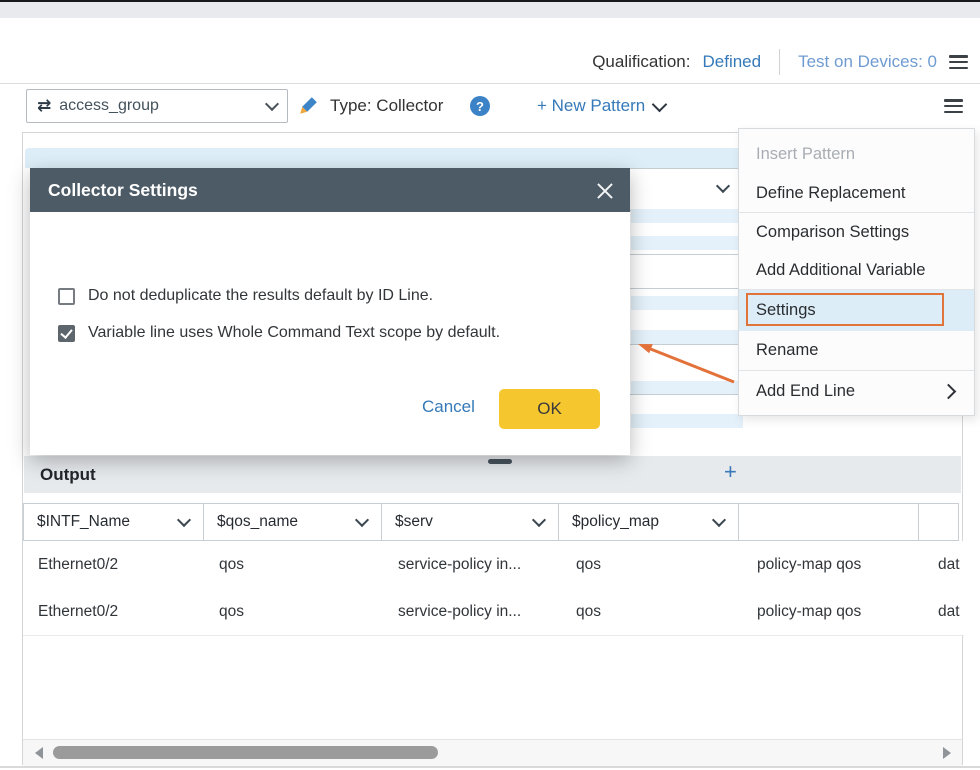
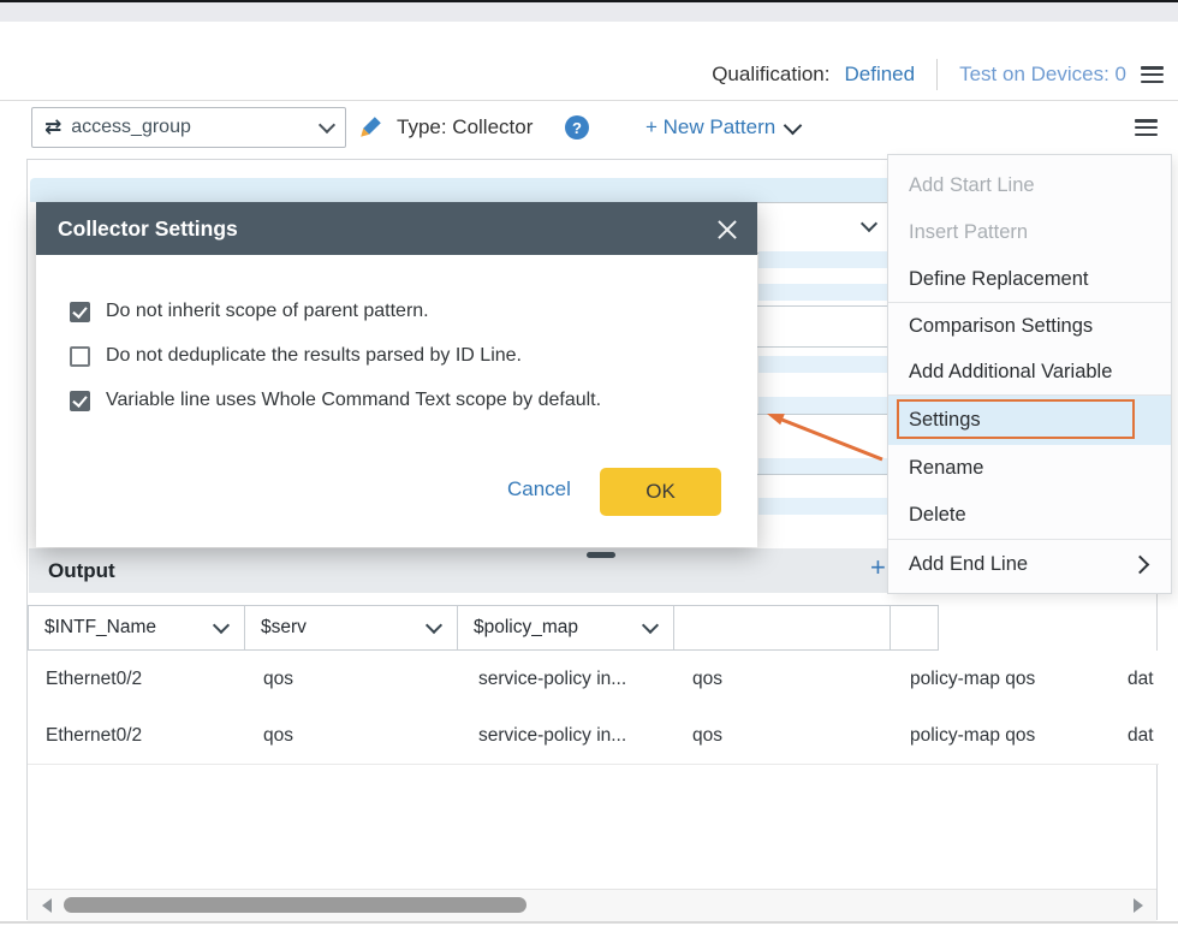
  Qualification:
  Defined
  Test on Devices: 0
  ⇄
  access_group
  Type: Collector
  ?
  + New Pattern
  Output
  +
  $INTF_Name
- $qos_name
  $serv
  $policy_map
  Ethernet0/2
  qos
  service-policy in...
  qos
  policy-map qos
  dat
  Ethernet0/2
  qos
  service-policy in...
  qos
  policy-map qos
  dat
  Collector Settings
+ Do not inherit scope of parent pattern.
- Do not deduplicate the results default by ID Line.
+ Do not deduplicate the results parsed by ID Line.
  Variable line uses Whole Command Text scope by default.
  Cancel
  OK
+ Add Start Line
  Insert Pattern
  Define Replacement
  Comparison Settings
  Add Additional Variable
  Settings
  Rename
+ Delete
  Add End Line
